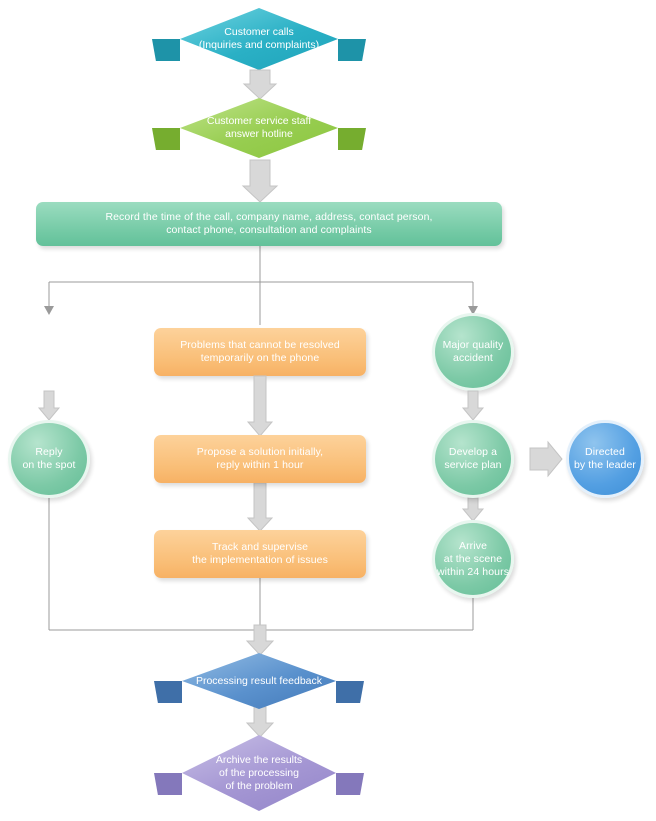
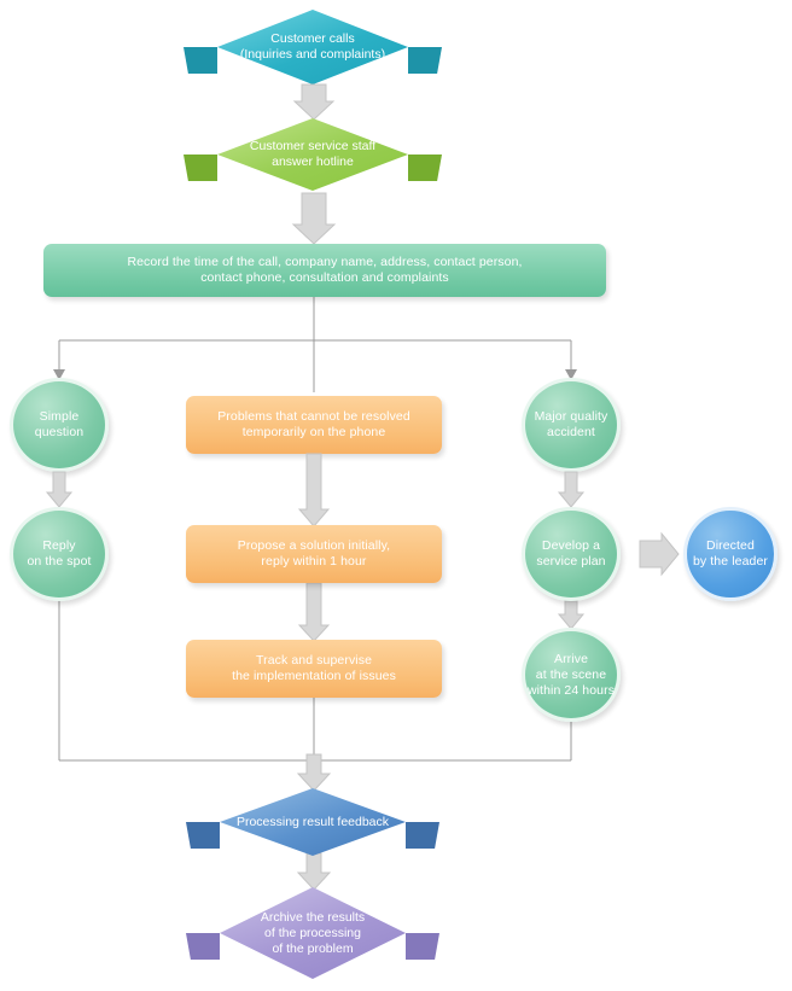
  Customer calls
  (Inquiries and complaints)
  Customer service staff
  answer hotline
  Record the time of the call, company name, address, contact person,
  contact phone, consultation and complaints
+ Simple
+ question
  Problems that cannot be resolved
  temporarily on the phone
  Major quality
  accident
  Reply
  on the spot
  Propose a solution initially,
  reply within 1 hour
  Develop a
  service plan
  Directed
  by the leader
  Track and supervise
  the implementation of issues
  Arrive
  at the scene
  within 24 hours
  Processing result feedback
  Archive the results
  of the processing
  of the problem
